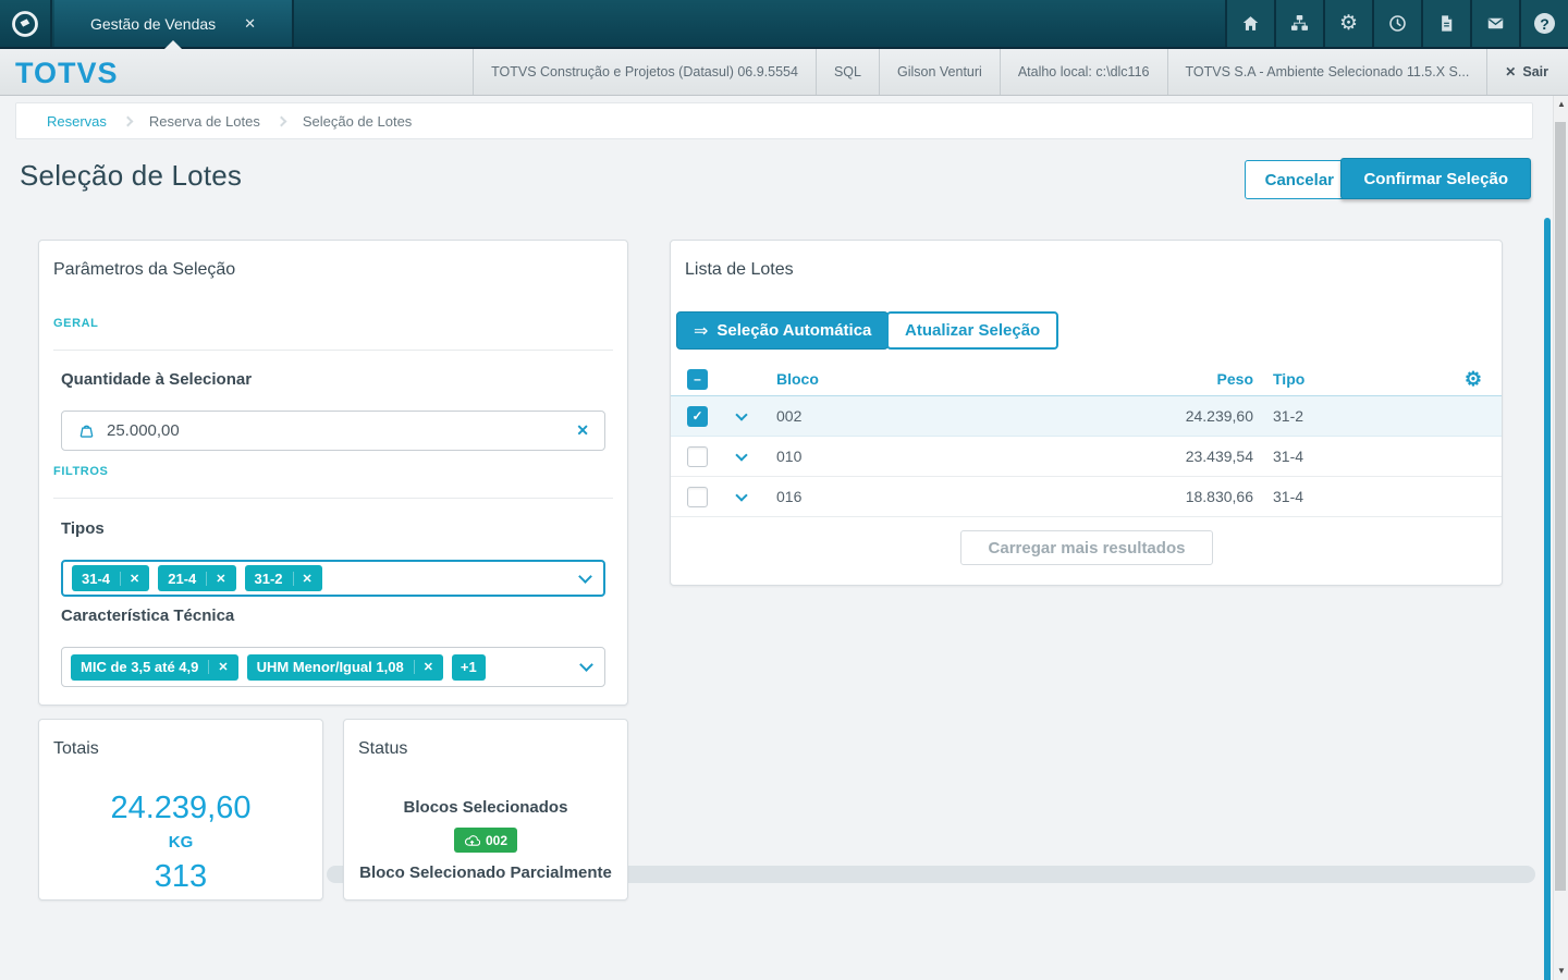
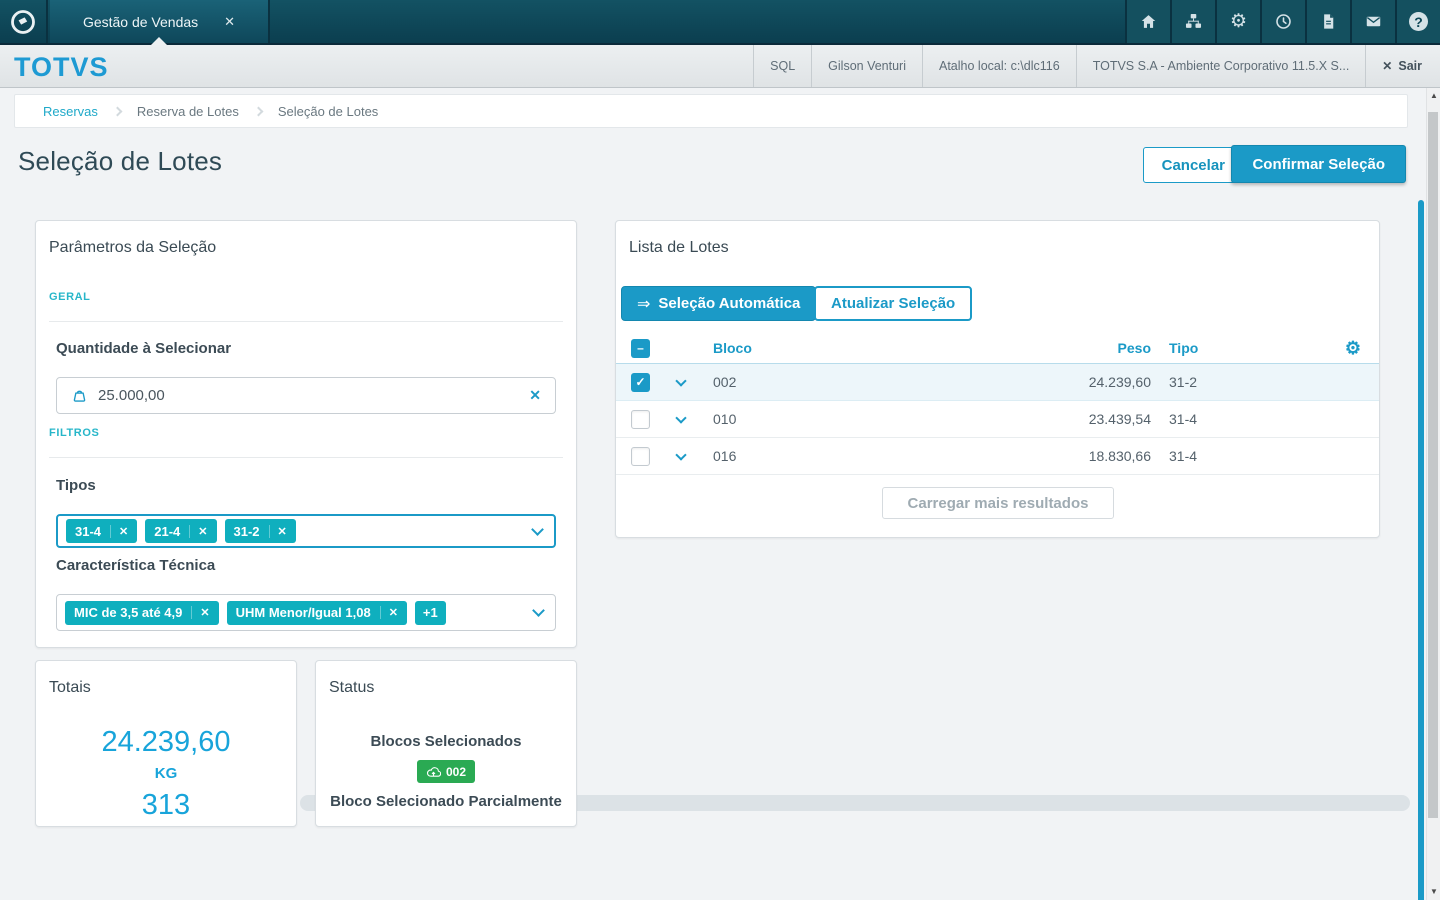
  Gestão de Vendas
  ✕
  ⚙
  ?
  TOTVS
- TOTVS Construção e Projetos (Datasul) 06.9.5554
  SQL
  Gilson Venturi
  Atalho local: c:\dlc116
- TOTVS S.A - Ambiente Selecionado 11.5.X S...
+ TOTVS S.A - Ambiente Corporativo 11.5.X S...
  ✕
  Sair
  Reservas
  Reserva de Lotes
  Seleção de Lotes
  Seleção de Lotes
  Cancelar
  Confirmar Seleção
  Parâmetros da Seleção
  GERAL
  Quantidade à Selecionar
  25.000,00
  ✕
  FILTROS
  Tipos
  31-4
  ✕
  21-4
  ✕
  31-2
  ✕
  Característica Técnica
  MIC de 3,5 até 4,9
  ✕
  UHM Menor/Igual 1,08
  ✕
  +1
  Lista de Lotes
  ⇒
  Seleção Automática
  Atualizar Seleção
  –
  Bloco
  Peso
  Tipo
  ⚙
  ✓
  002
  24.239,60
  31-2
  010
  23.439,54
  31-4
  016
  18.830,66
  31-4
  Carregar mais resultados
  Totais
  24.239,60
  KG
  313
  Status
  Blocos Selecionados
  002
  Bloco Selecionado Parcialmente
  ▲
  ▼
